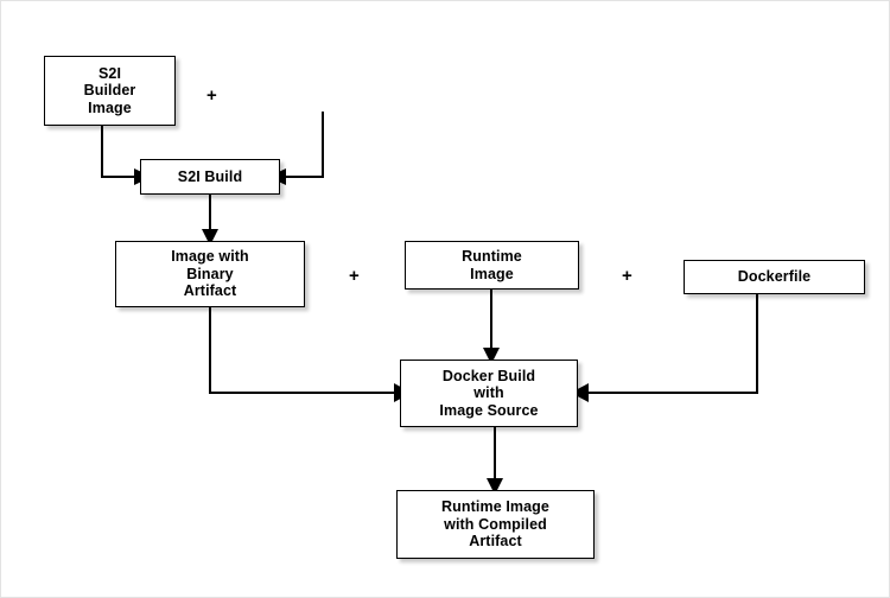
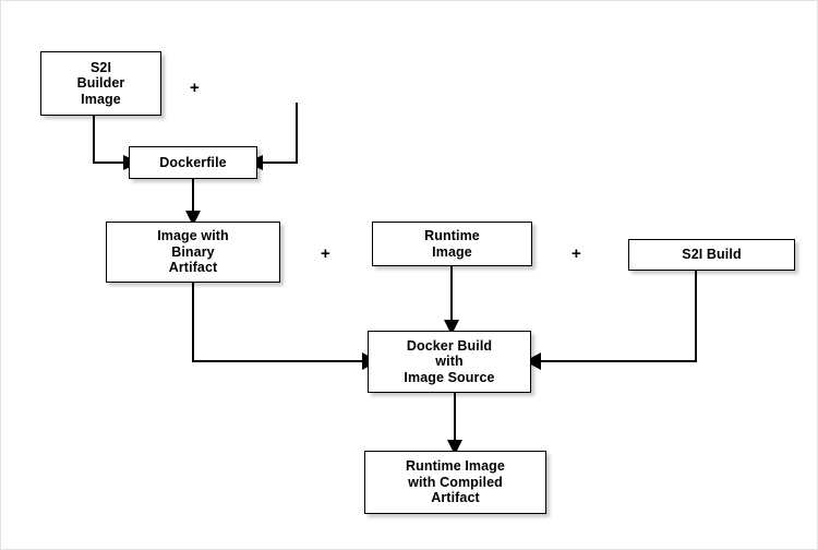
  S2I
  Builder
  Image
- S2I Build
+ Dockerfile
  Image with
  Binary
  Artifact
  Runtime
  Image
- Dockerfile
+ S2I Build
  Docker Build
  with
  Image Source
  Runtime Image
  with Compiled
  Artifact
  +
  +
  +
